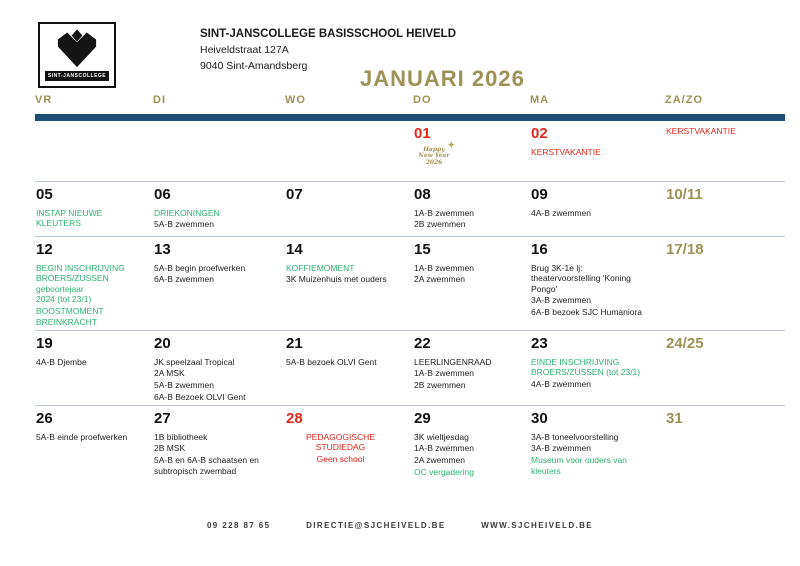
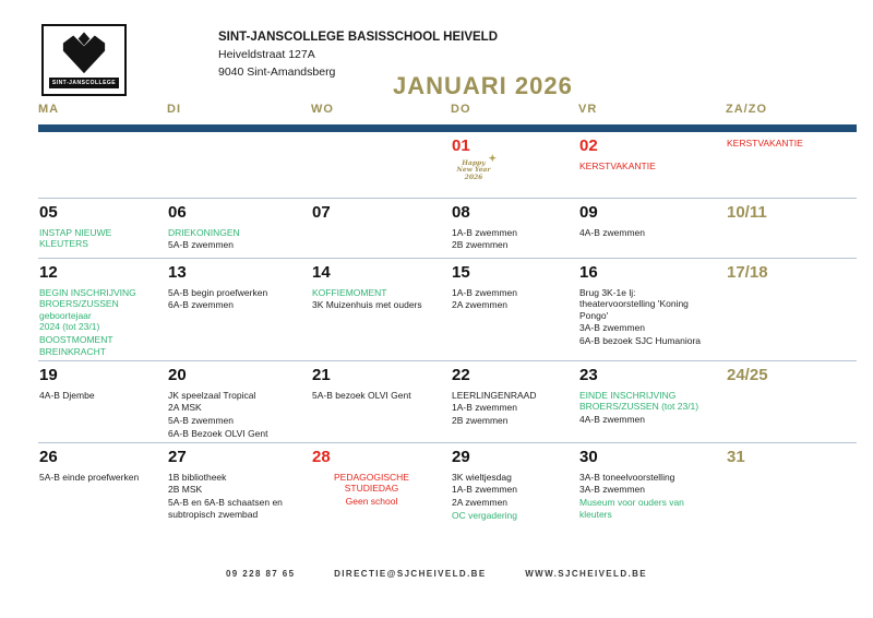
  SINT-JANSCOLLEGE BASISSCHOOL HEIVELD
  Heiveldstraat 127A
  9040 Sint-Amandsberg
  JANUARI 2026
- VR
+ MA
  DI
  WO
  DO
- MA
+ VR
  ZA/ZO
  01
  ✦
  02
  KERSTVAKANTIE
  KERSTVAKANTIE
  05
  INSTAP NIEUWE
  KLEUTERS
  06
  DRIEKONINGEN
  5A-B zwemmen
  07
  08
  1A-B zwemmen
  2B zwemmen
  09
  4A-B zwemmen
  10/11
  12
  BEGIN INSCHRIJVING
  BROERS/ZUSSEN geboortejaar
  2024 (tot 23/1)
  BOOSTMOMENT
  BREINKRACHT
  13
  5A-B begin proefwerken
  6A-B zwemmen
  14
  KOFFIEMOMENT
  3K Muizenhuis met ouders
  15
  1A-B zwemmen
  2A zwemmen
  16
  Brug 3K-1e lj:
  theatervoorstelling 'Koning Pongo'
  3A-B zwemmen
  6A-B bezoek SJC Humaniora
  17/18
  19
  4A-B Djembe
  20
  JK speelzaal Tropical
  2A MSK
  5A-B zwemmen
  6A-B Bezoek OLVI Gent
  21
  5A-B bezoek OLVI Gent
  22
  LEERLINGENRAAD
  1A-B zwemmen
  2B zwemmen
  23
  EINDE INSCHRIJVING
  BROERS/ZUSSEN (tot 23/1)
  4A-B zwemmen
  24/25
  26
  5A-B einde proefwerken
  27
  1B bibliotheek
  2B MSK
  5A-B en 6A-B schaatsen en
  subtropisch zwembad
  28
  PEDAGOGISCHE
  STUDIEDAG
  Geen school
  29
  3K wieltjesdag
  1A-B zwemmen
  2A zwemmen
  OC vergadering
  30
  3A-B toneelvoorstelling
  3A-B zwemmen
  Museum voor ouders van kleuters
  31
  09 228 87 65 DIRECTIE@SJCHEIVELD.BE WWW.SJCHEIVELD.BE
